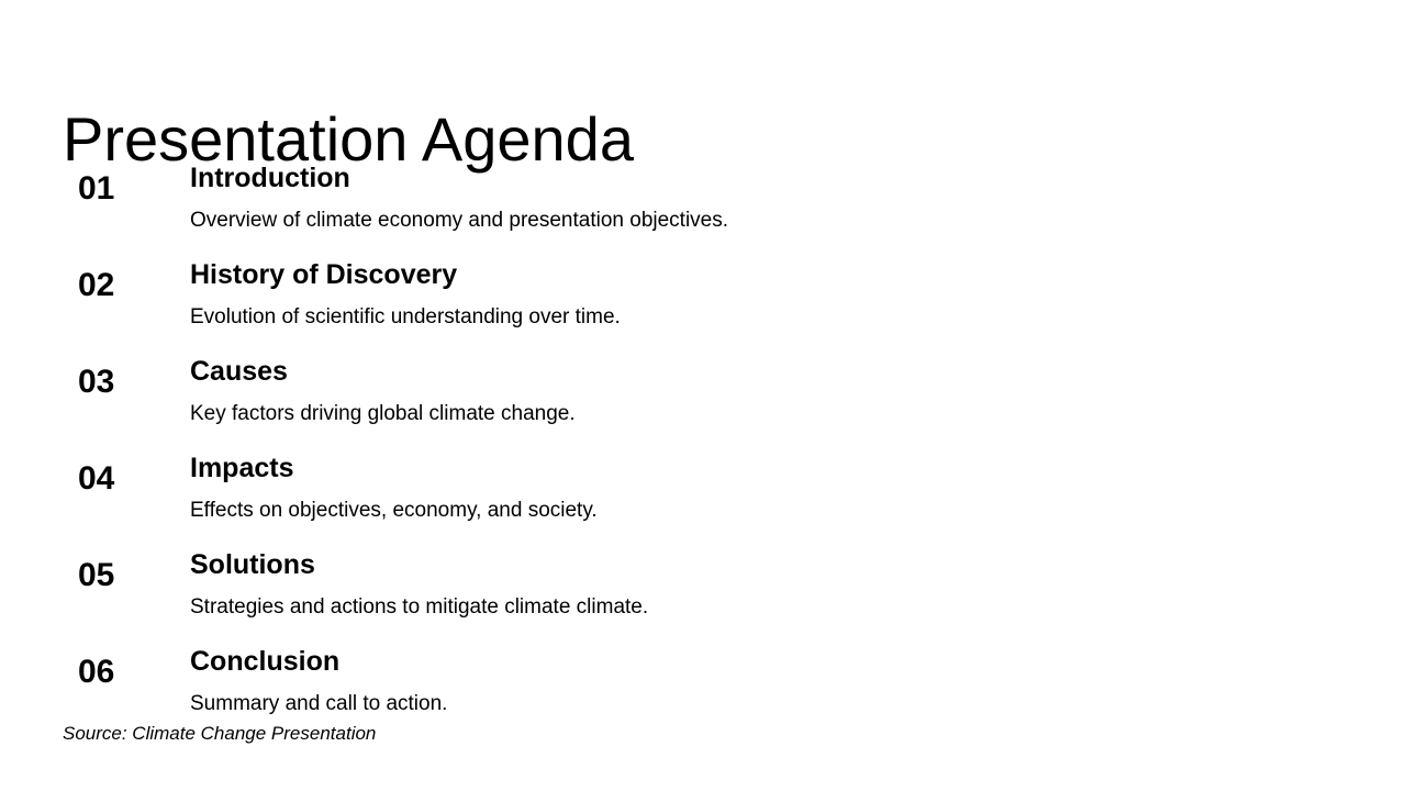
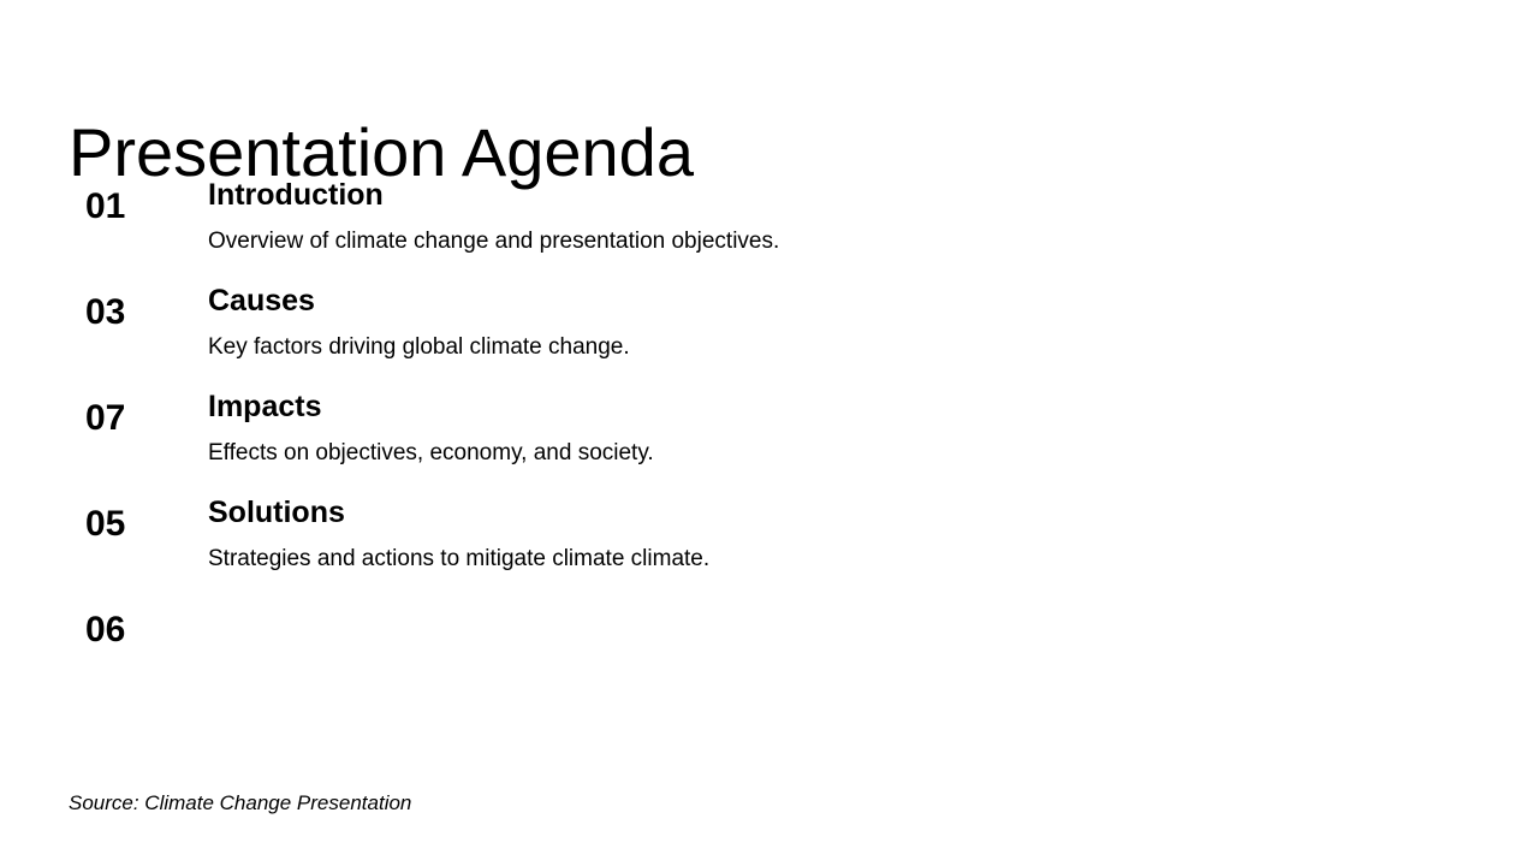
  Presentation Agenda
  01
  Introduction
- Overview of climate economy and presentation objectives.
+ Overview of climate change and presentation objectives.
- 02
- History of Discovery
- Evolution of scientific understanding over time.
  03
  Causes
  Key factors driving global climate change.
- 04
+ 07
  Impacts
  Effects on objectives, economy, and society.
  05
  Solutions
  Strategies and actions to mitigate climate climate.
  06
- Conclusion
- Summary and call to action.
  Source: Climate Change Presentation
